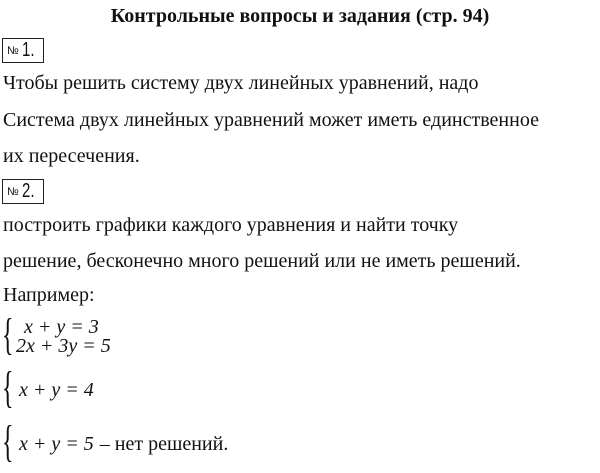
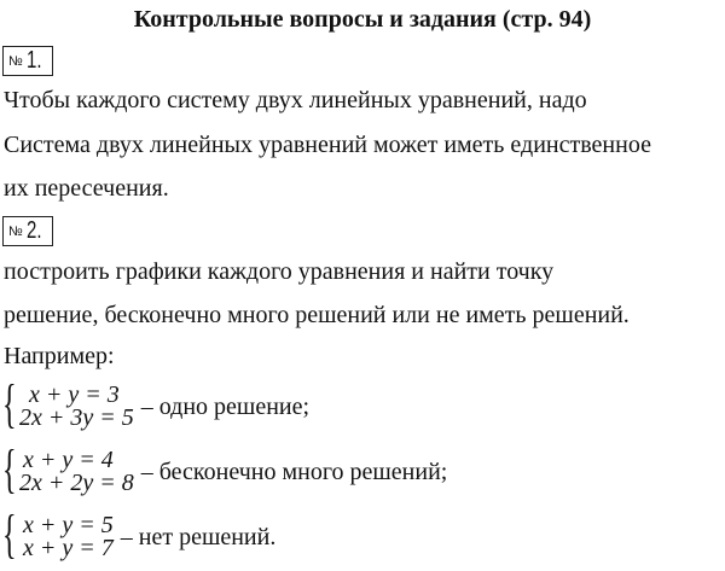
  Контрольные вопросы и задания (стр. 94)
  №
  1.
- Чтобы решить систему двух линейных уравнений, надо
+ Чтобы каждого систему двух линейных уравнений, надо
  Система двух линейных уравнений может иметь единственное
  их пересечения.
  №
  2.
  построить графики каждого уравнения и найти точку
  решение, бесконечно много решений или не иметь решений.
  Например:
  {
  x + y = 3
  2x + 3y = 5
+ – одно решение;
  {
  x + y = 4
+ 2x + 2y = 8
+ – бесконечно много решений;
  {
  x + y = 5
+ x + y = 7
  – нет решений.
